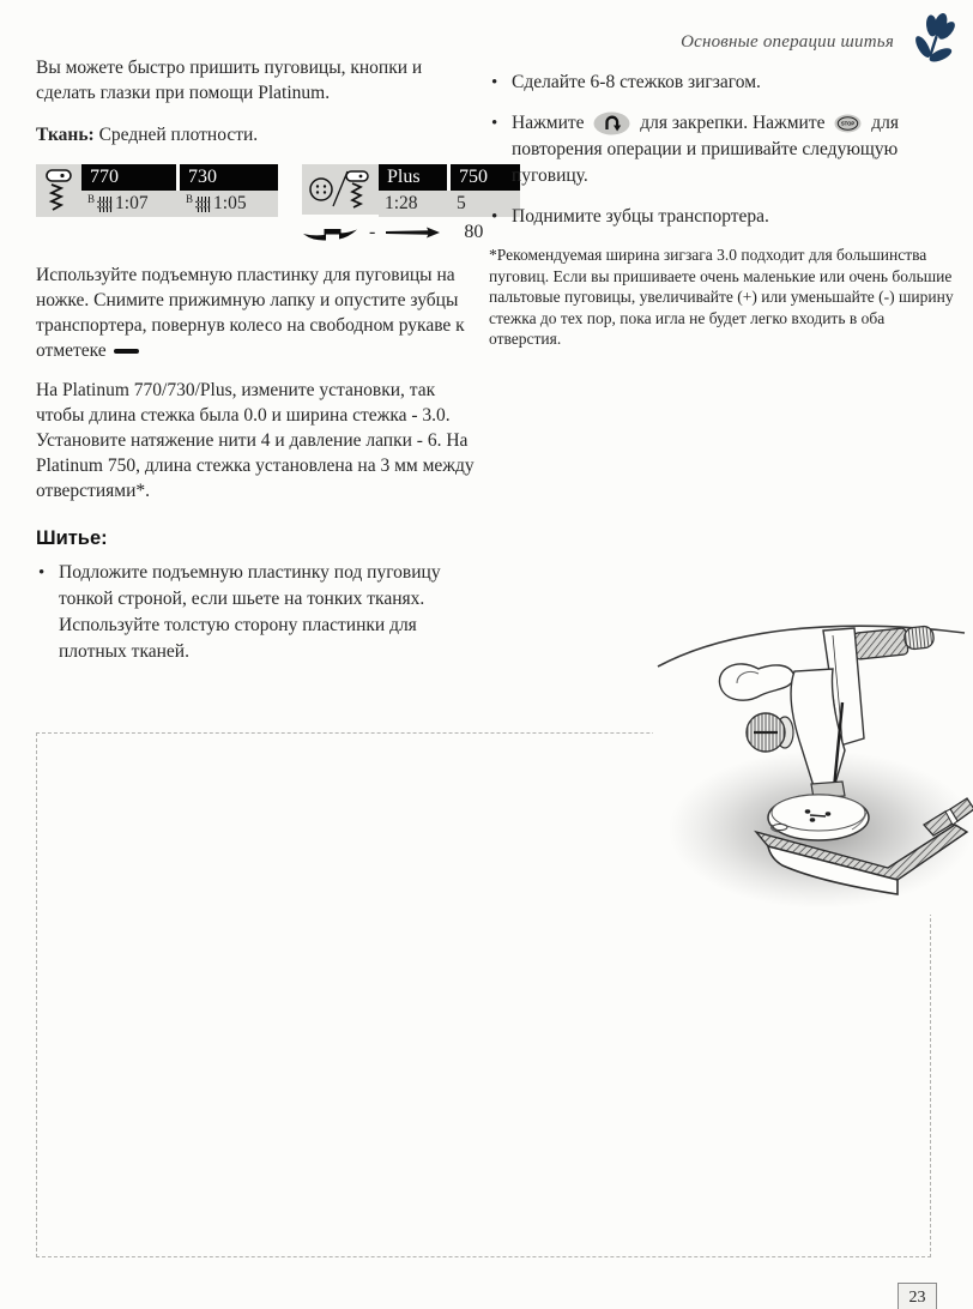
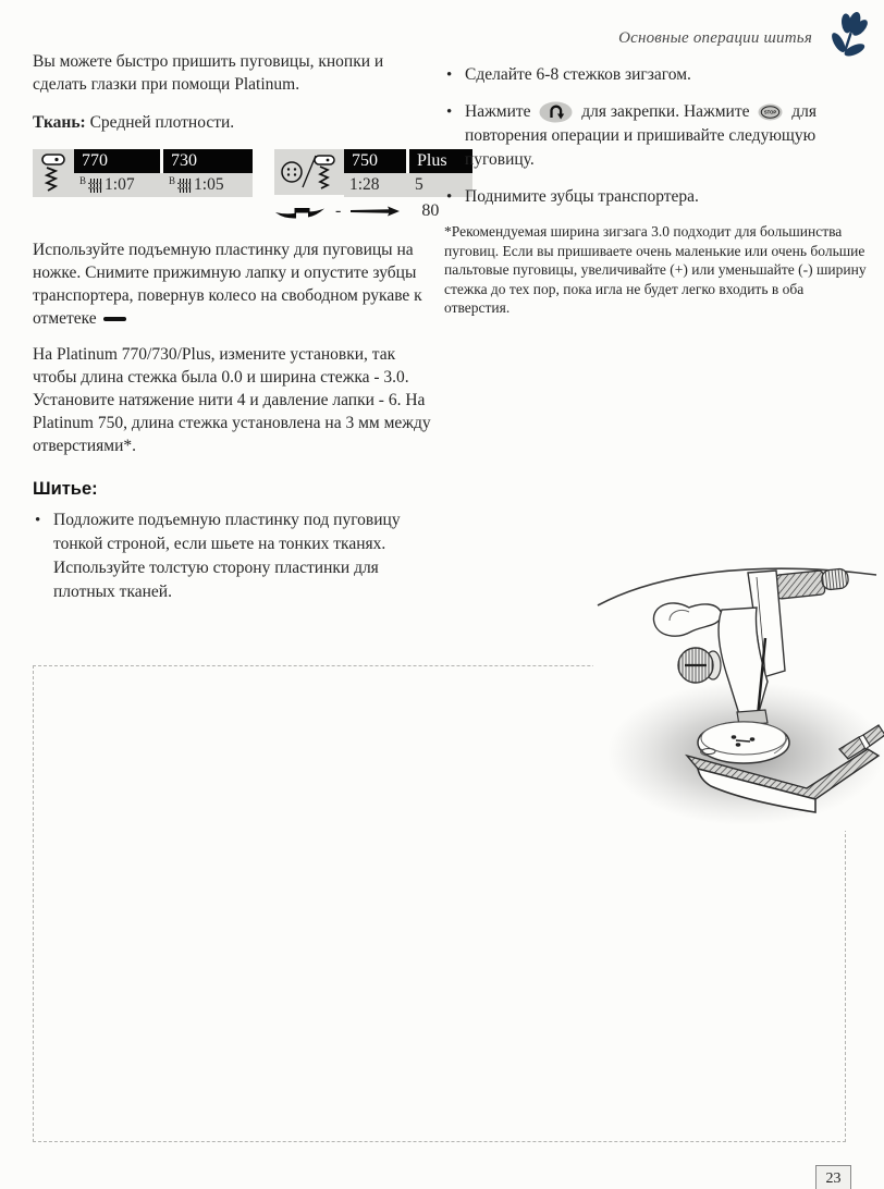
  Основные операции шитья
  Вы можете быстро пришить пуговицы, кнопки и сделать глазки при помощи Platinum.
  Ткань: Средней плотности.
  770
  B
  1:07
  730
  B
  1:05
- Plus
+ 750
  1:28
- 750
+ Plus
  5
  -
  80
  Используйте подъемную пластинку для пуговицы на ножке. Снимите прижимную лапку и опустите зубцы транспортера, повернув колесо на свободном рукаве к отметеке
  На Platinum 770/730/Plus, измените установки, так чтобы длина стежка была 0.0 и ширина стежка - 3.0. Установите натяжение нити 4 и давление лапки - 6. На Platinum 750, длина стежка установлена на 3 мм между отверстиями*.
  Шитье:
  Подложите подъемную пластинку под пуговицу тонкой строной, если шьете на тонких тканях. Используйте толстую сторону пластинки для плотных тканей.
  Сделайте 6-8 стежков зигзагом.
  Нажмите для закрепки. Нажмите
  для повторения операции и пришивайте следующую пуговицу.
  Поднимите зубцы транспортера.
  *Рекомендуемая ширина зигзага 3.0 подходит для большинства пуговиц. Если вы пришиваете очень маленькие или очень большие пальтовые пуговицы, увеличивайте (+) или уменьшайте (-) ширину стежка до тех пор, пока игла не будет легко входить в оба отверстия.
  23
